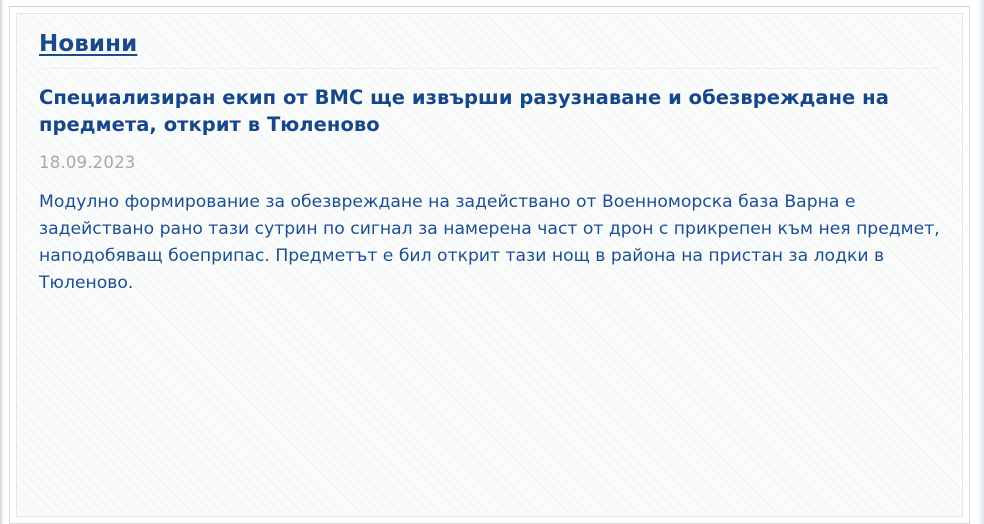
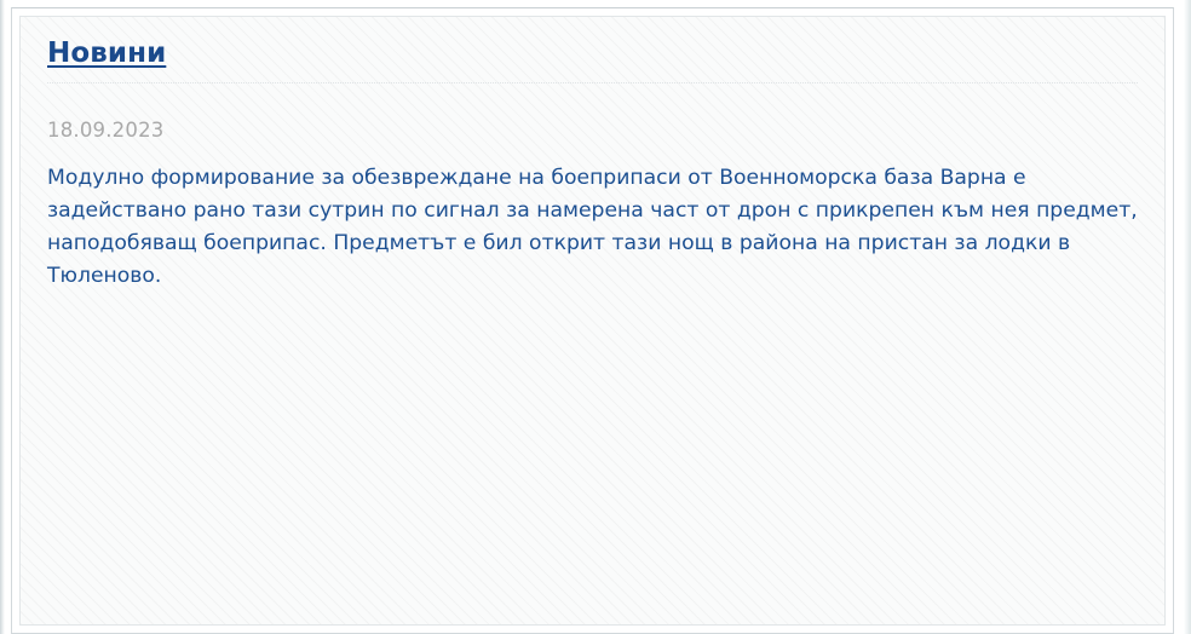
  Новини
- Специализиран екип от ВМС ще извърши разузнаване и обезвреждане на предмета, открит в Тюленово
  18.09.2023
- Модулно формирование за обезвреждане на задействано от Военноморска база Варна е задействано рано тази сутрин по сигнал за намерена част от дрон с прикрепен към нея предмет, наподобяващ боеприпас. Предметът е бил открит тази нощ в района на пристан за лодки в Тюленово.
+ Модулно формирование за обезвреждане на боеприпаси от Военноморска база Варна е задействано рано тази сутрин по сигнал за намерена част от дрон с прикрепен към нея предмет, наподобяващ боеприпас. Предметът е бил открит тази нощ в района на пристан за лодки в Тюленово.
